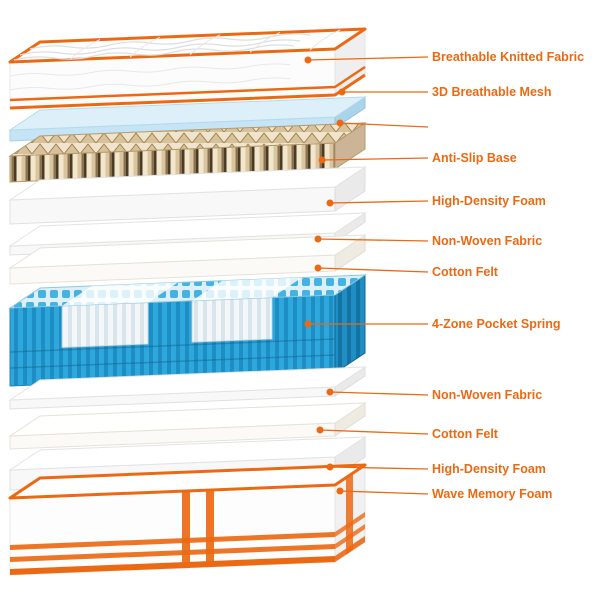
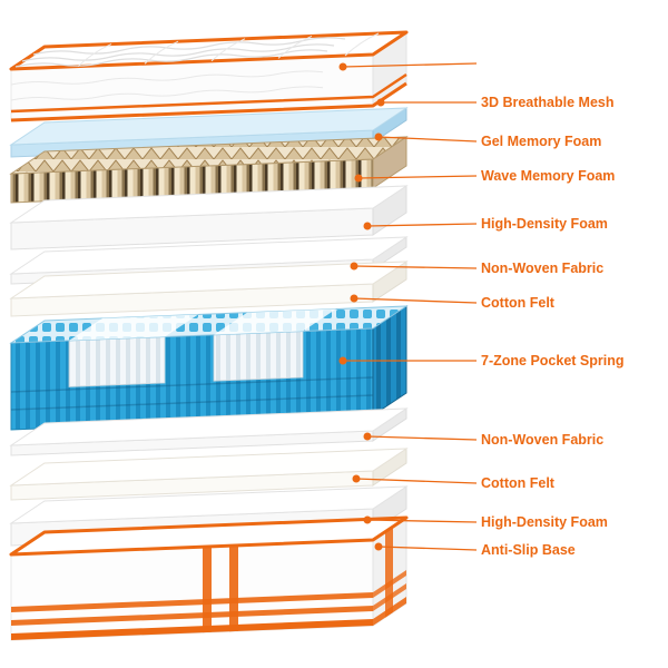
- Breathable Knitted Fabric
  3D Breathable Mesh
+ Gel Memory Foam
- Anti-Slip Base
+ Wave Memory Foam
  High-Density Foam
  Non-Woven Fabric
  Cotton Felt
- 4-Zone Pocket Spring
+ 7-Zone Pocket Spring
  Non-Woven Fabric
  Cotton Felt
  High-Density Foam
- Wave Memory Foam
+ Anti-Slip Base
